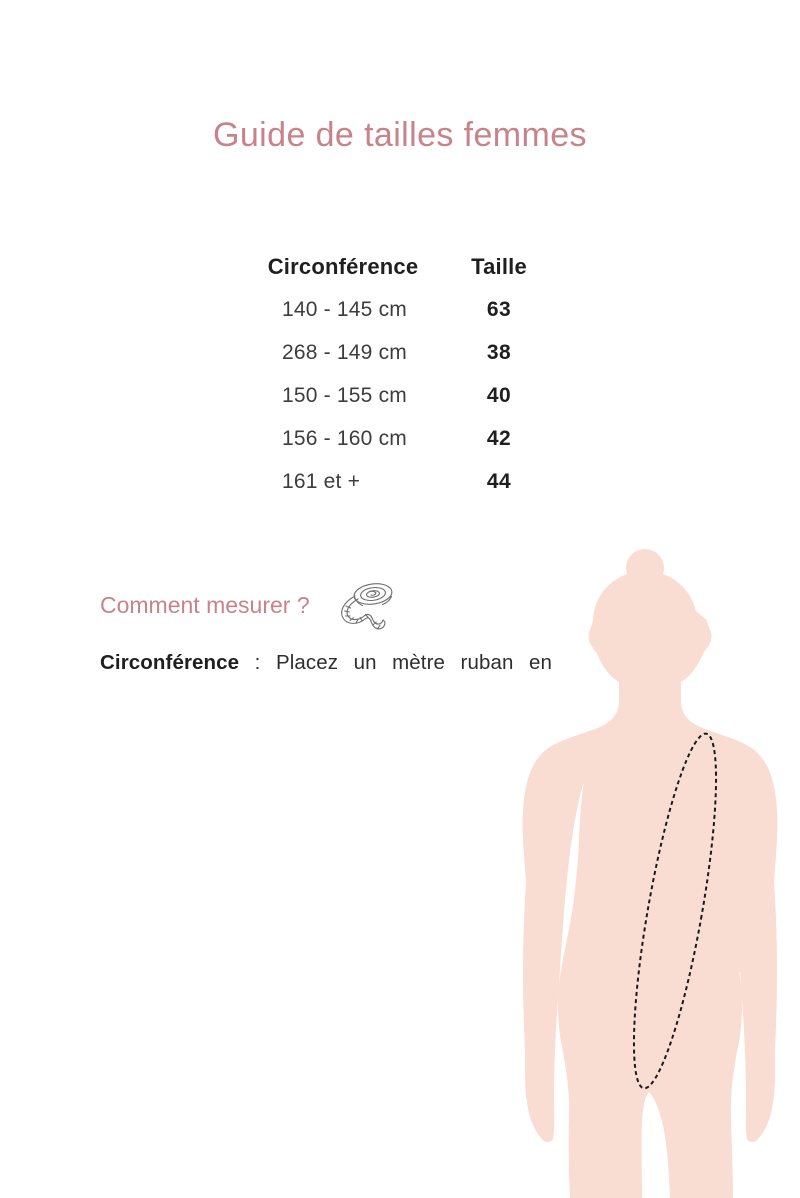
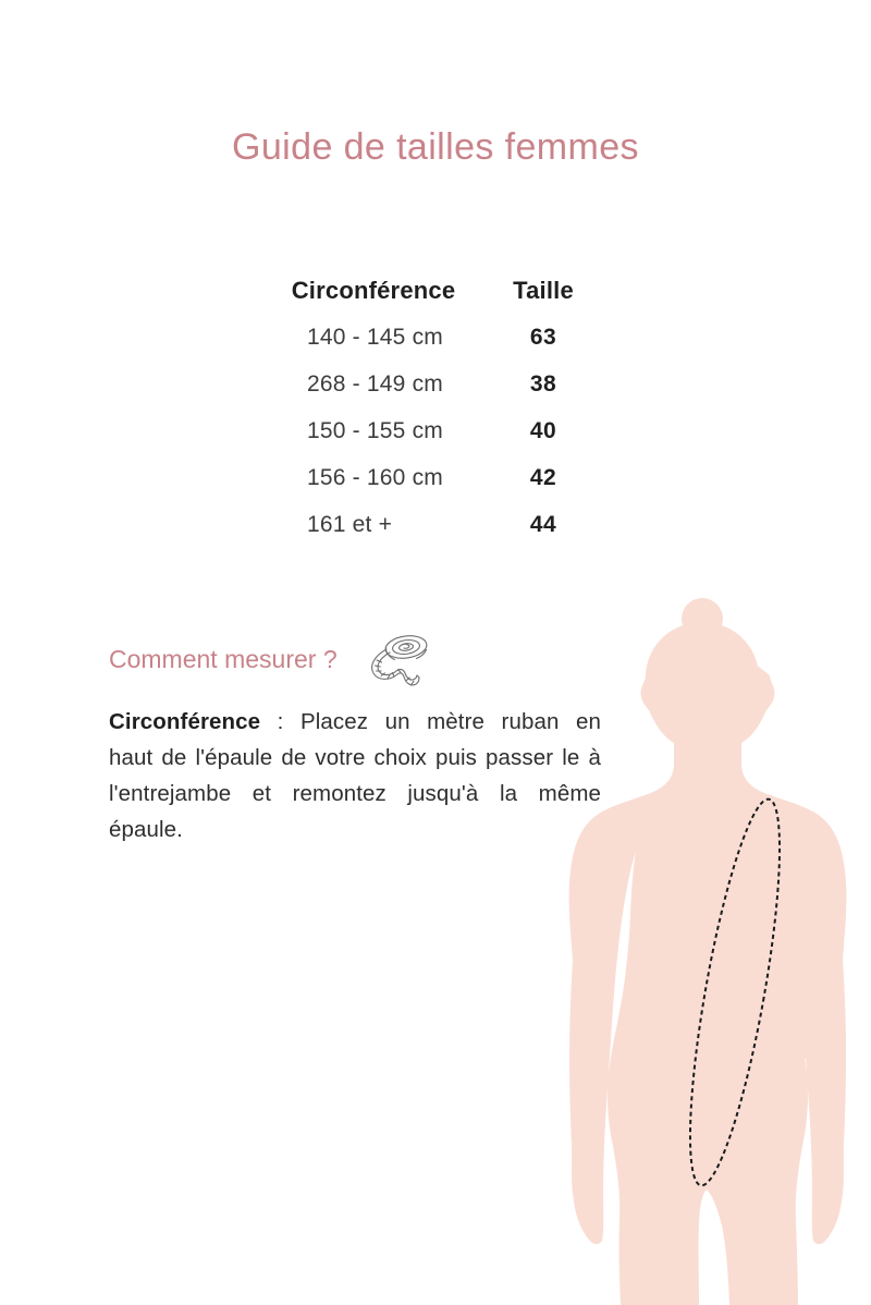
  Guide de tailles femmes
  Circonférence
  Taille
  140 - 145 cm
  63
  268 - 149 cm
  38
  150 - 155 cm
  40
  156 - 160 cm
  42
  161 et +
  44
  Comment mesurer ?
  Circonférence : Placez un mètre ruban en
+ haut de l'épaule de votre choix puis passer le à
+ l'entrejambe et remontez jusqu'à la même
+ épaule.
